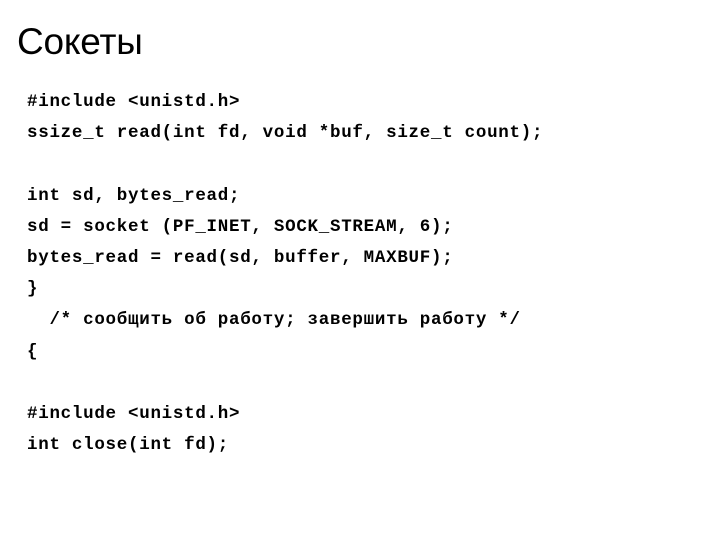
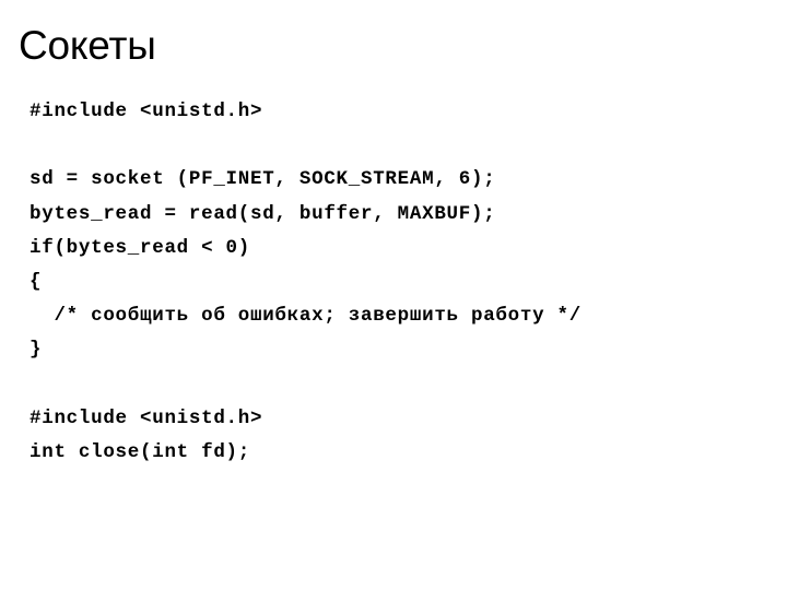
  Сокеты
  #include <unistd.h>
- ssize_t read(int fd, void *buf, size_t count);
- int sd, bytes_read;
  sd = socket (PF_INET, SOCK_STREAM, 6);
  bytes_read = read(sd, buffer, MAXBUF);
+ if(bytes_read < 0)
- }
+ {
- /* сообщить об работу; завершить работу */
+ /* сообщить об ошибках; завершить работу */
- {
+ }
  #include <unistd.h>
  int close(int fd);
